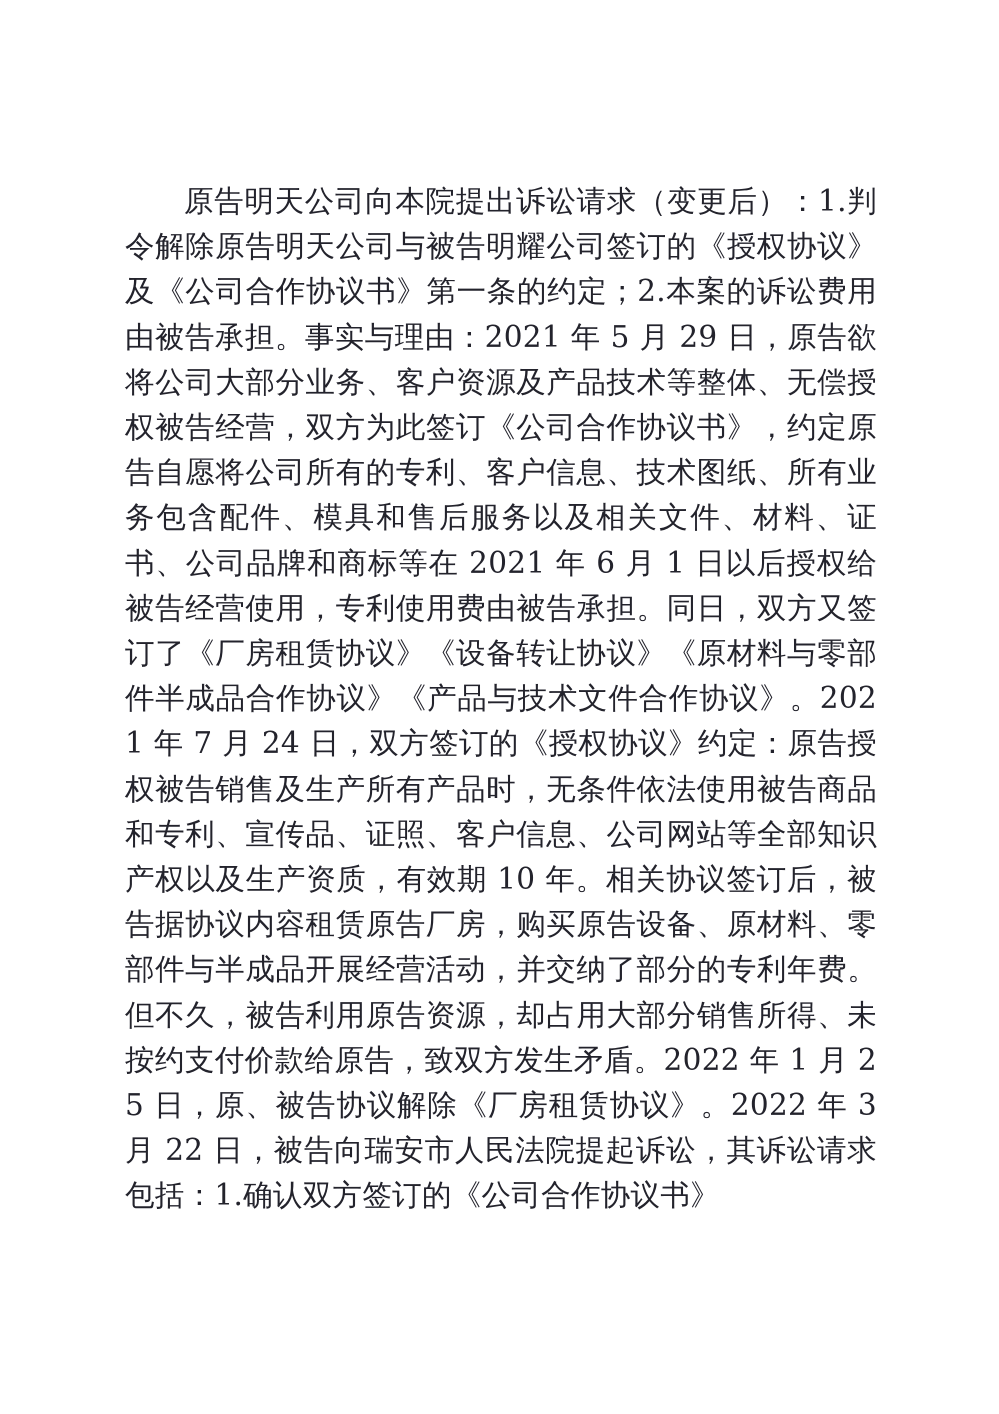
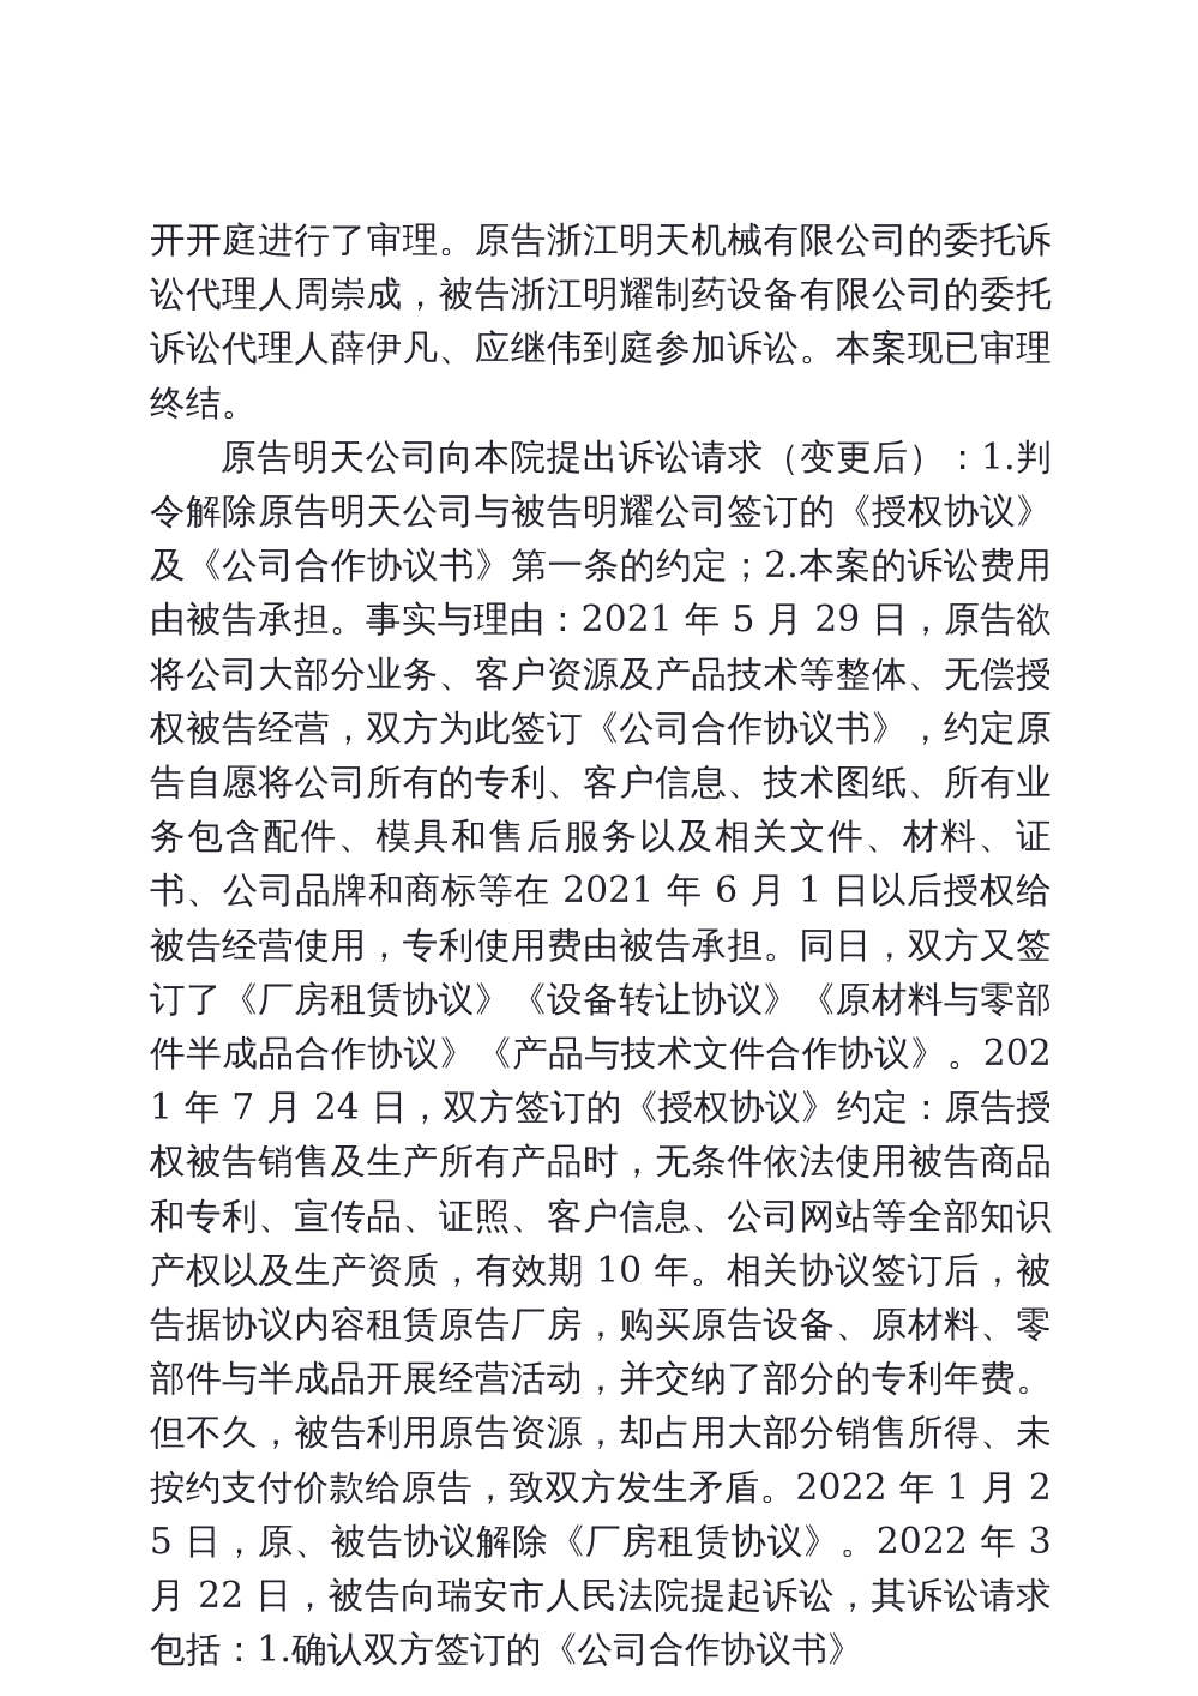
+ 开开庭进行了审理。原告浙江明天机械有限公司的委托诉讼代理人周崇成，被告浙江明耀制药设备有限公司的委托诉讼代理人薛伊凡、应继伟到庭参加诉讼。本案现已审理终结。
  原告明天公司向本院提出诉讼请求（变更后）：1.判令解除原告明天公司与被告明耀公司签订的《授权协议》及《公司合作协议书》第一条的约定；2.本案的诉讼费用由被告承担。事实与理由：2021 年 5 月 29 日，原告欲将公司大部分业务、客户资源及产品技术等整体、无偿授权被告经营，双方为此签订《公司合作协议书》，约定原告自愿将公司所有的专利、客户信息、技术图纸、所有业务包含配件、模具和售后服务以及相关文件、材料、证书、公司品牌和商标等在 2021 年 6 月 1 日以后授权给被告经营使用，专利使用费由被告承担。同日，双方又签订了《厂房租赁协议》《设备转让协议》《原材料与零部件半成品合作协议》《产品与技术文件合作协议》。2021 年 7 月 24 日，双方签订的《授权协议》约定：原告授权被告销售及生产所有产品时，无条件依法使用被告商品和专利、宣传品、证照、客户信息、公司网站等全部知识产权以及生产资质，有效期 10 年。相关协议签订后，被告据协议内容租赁原告厂房，购买原告设备、原材料、零部件与半成品开展经营活动，并交纳了部分的专利年费。但不久，被告利用原告资源，却占用大部分销售所得、未按约支付价款给原告，致双方发生矛盾。2022 年 1 月 25 日，原、被告协议解除《厂房租赁协议》。2022 年 3 月 22 日，被告向瑞安市人民法院提起诉讼，其诉讼请求包括：1.确认双方签订的《公司合作协议书》
